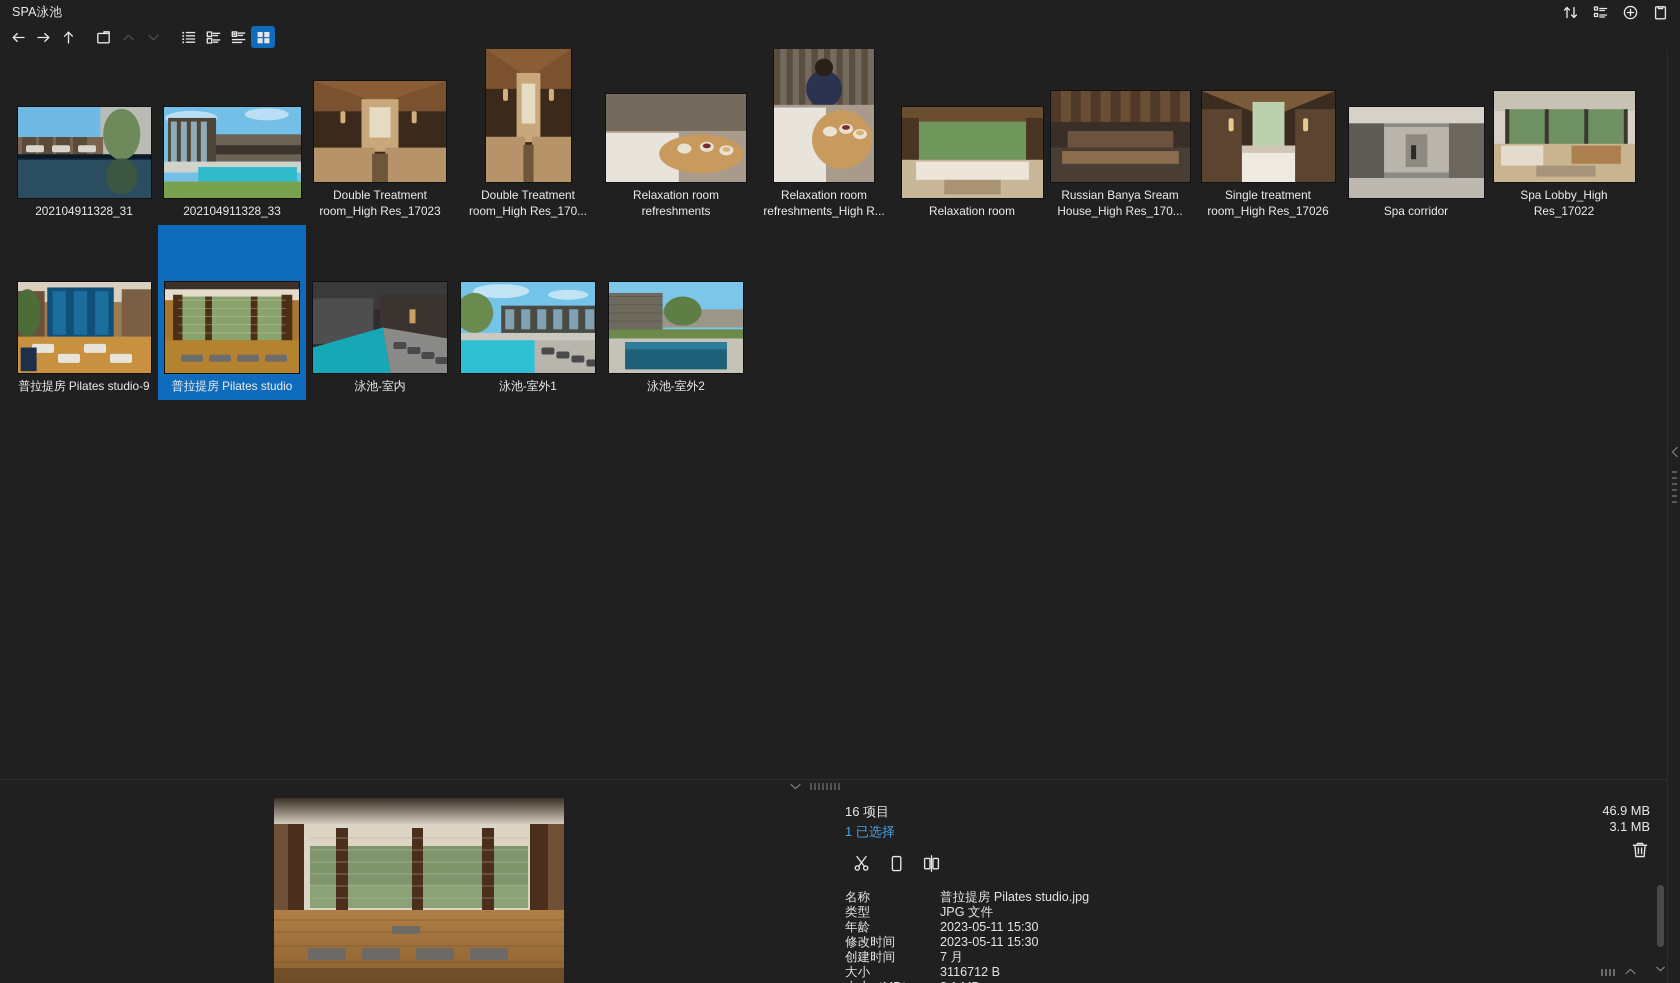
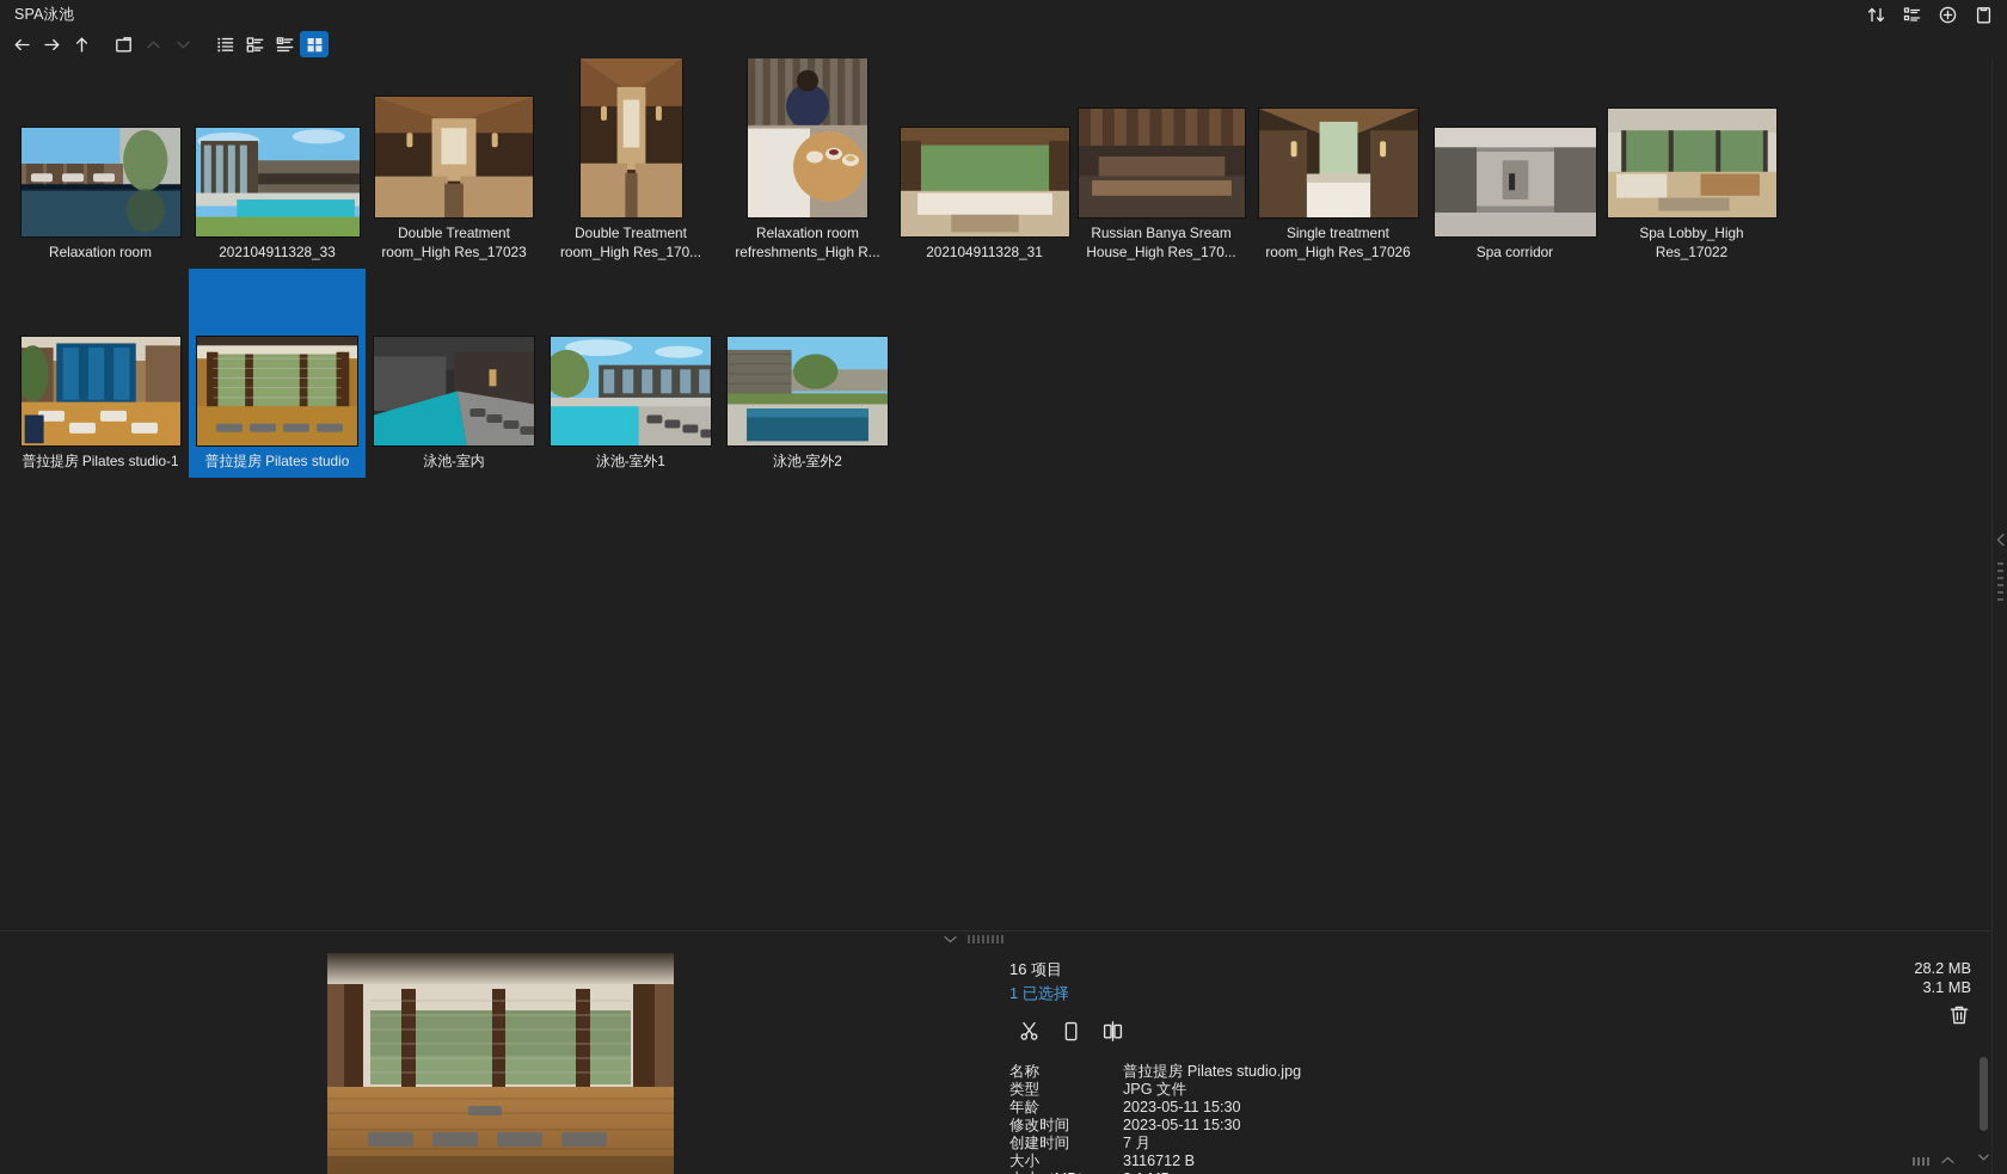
  SPA泳池
- 202104911328_31
+ Relaxation room
  202104911328_33
  Double Treatment room_High Res_17023
  Double Treatment room_High Res_170...
- Relaxation room refreshments
  Relaxation room refreshments_High R...
- Relaxation room
+ 202104911328_31
  Russian Banya Sream House_High Res_170...
  Single treatment room_High Res_17026
  Spa corridor
  Spa Lobby_High Res_17022
- 普拉提房 Pilates studio-9
+ 普拉提房 Pilates studio-1
  普拉提房 Pilates studio
  泳池-室内
  泳池-室外1
  泳池-室外2
  16 项目
  1 已选择
  名称
  普拉提房 Pilates studio.jpg
  类型
  JPG 文件
  年龄
  2023-05-11 15:30
  修改时间
  2023-05-11 15:30
  创建时间
  7 月
  大小
  3116712 B
- 46.9 MB
+ 28.2 MB
  3.1 MB
